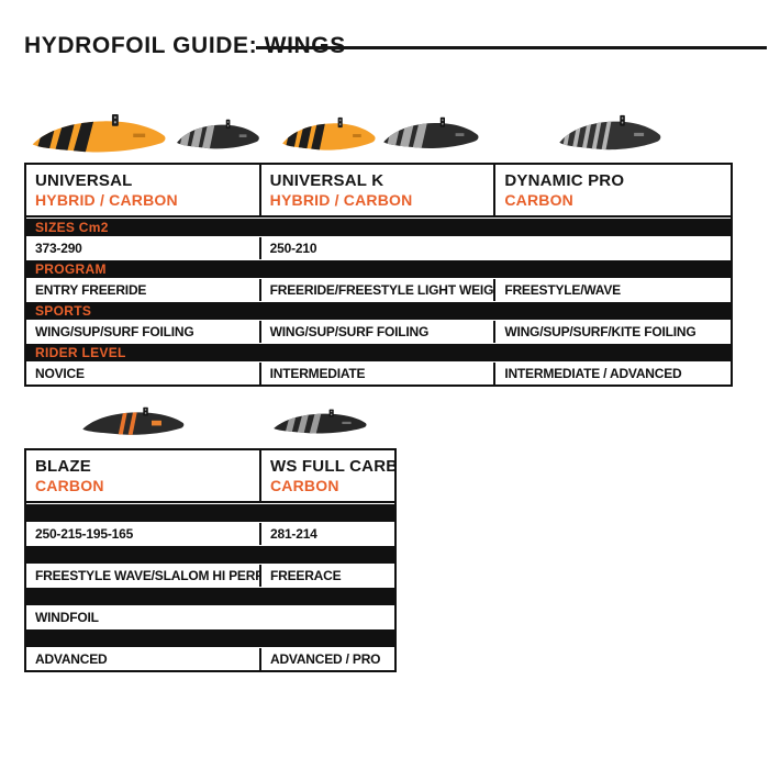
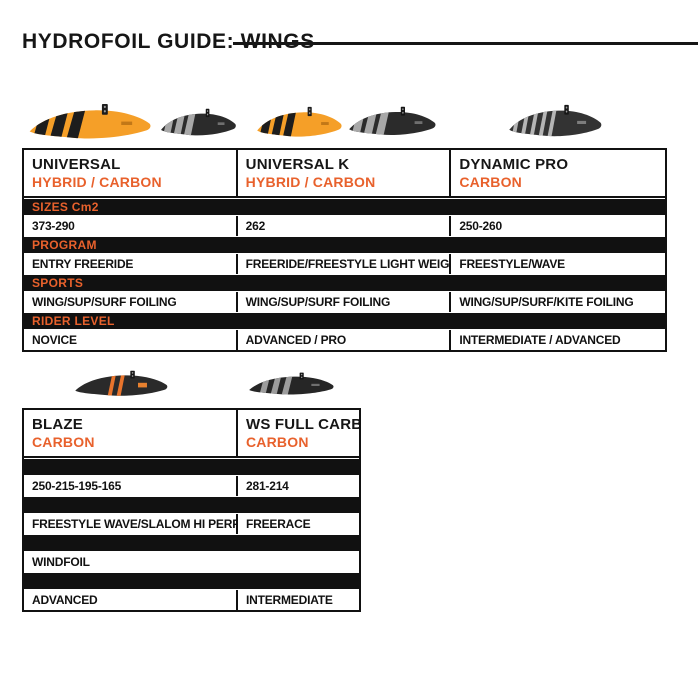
  HYDROFOIL GUIDE:
  UNIVERSAL
  HYBRID / CARBON
  UNIVERSAL K
  HYBRID / CARBON
  DYNAMIC PRO
  CARBON
  SIZES Cm2
  373-290
+ 262
- 250-210
+ 250-260
  PROGRAM
  ENTRY FREERIDE
  FREERIDE/FREESTYLE LIGHT WEIG
  FREESTYLE/WAVE
  SPORTS
  WING/SUP/SURF FOILING
  WING/SUP/SURF FOILING
  WING/SUP/SURF/KITE FOILING
  RIDER LEVEL
  NOVICE
- INTERMEDIATE
+ ADVANCED / PRO
  INTERMEDIATE / ADVANCED
  BLAZE
  CARBON
  WS FULL CARB
  CARBON
  250-215-195-165
  281-214
  FREESTYLE WAVE/SLALOM HI PERF
  FREERACE
  WINDFOIL
  ADVANCED
- ADVANCED / PRO
+ INTERMEDIATE
